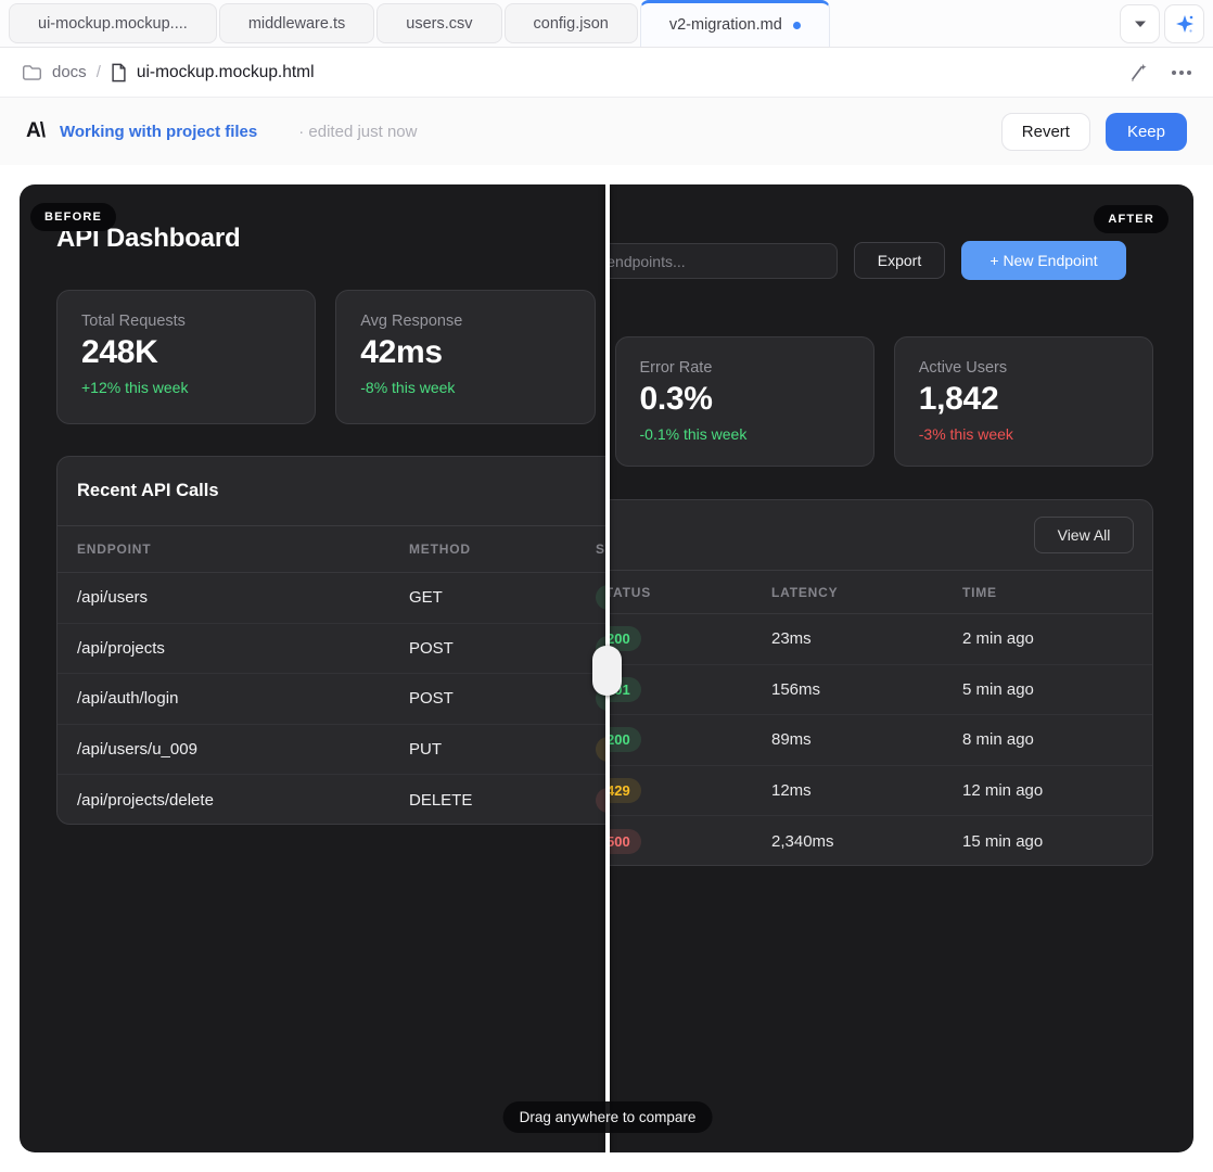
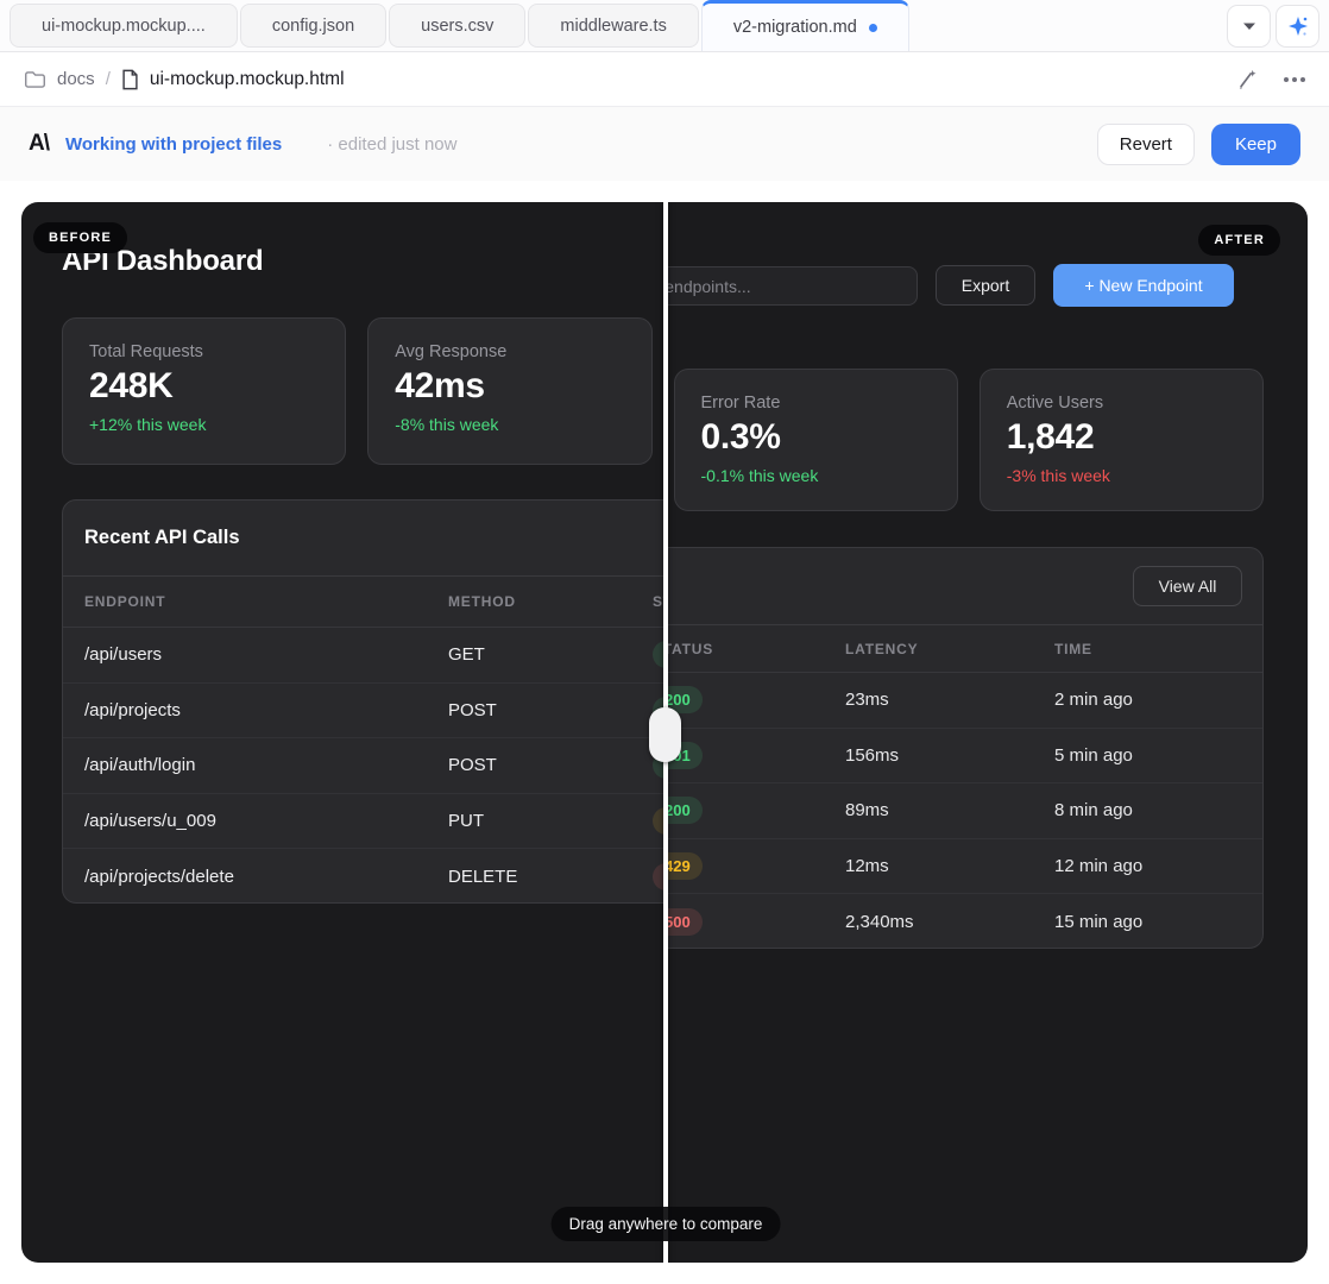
  ui-mockup.mockup....
- middleware.ts
+ config.json
  users.csv
- config.json
+ middleware.ts
  v2-migration.md
  docs
  /
  ui-mockup.mockup.html
  A\
  Working with project files
  · edited just now
  Revert
  Keep
  API Dashboard
  Total Requests
  248K
  +12% this week
  Avg Response
  42ms
  -8% this week
  Recent API Calls
  ENDPOINT
  METHOD
  /api/users
  GET
  /api/projects
  POST
  /api/auth/login
  POST
  /api/users/u_009
  PUT
  /api/projects/delete
  DELETE
  Export
  + New Endpoint
  Error Rate
  0.3%
  -0.1% this week
  Active Users
  1,842
  -3% this week
  View All
  LATENCY
  TIME
  200
  23ms
  2 min ago
  156ms
  5 min ago
  200
  89ms
  8 min ago
  429
  12ms
  12 min ago
  500
  2,340ms
  15 min ago
  BEFORE
  AFTER
  Drag anywhere to compare
